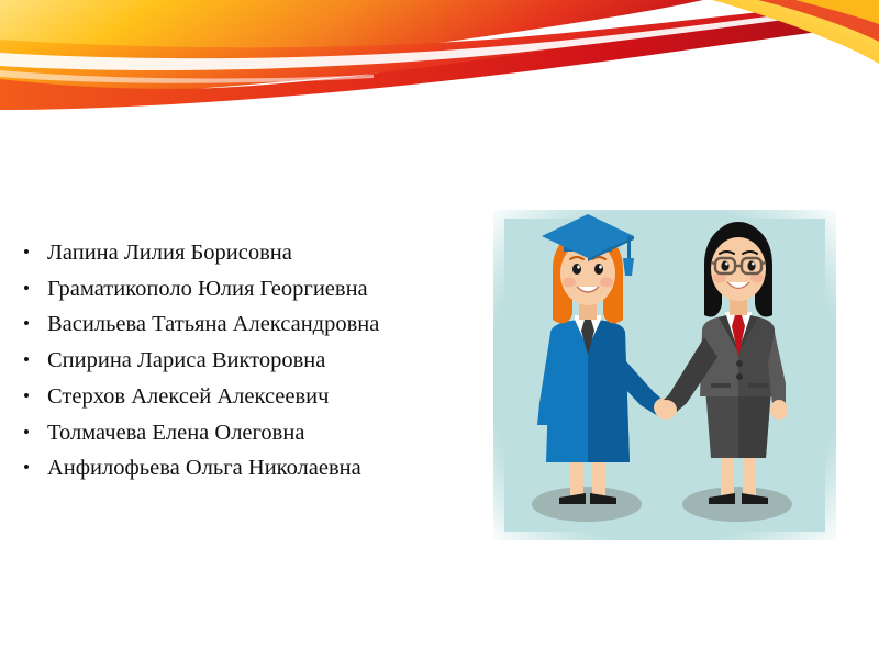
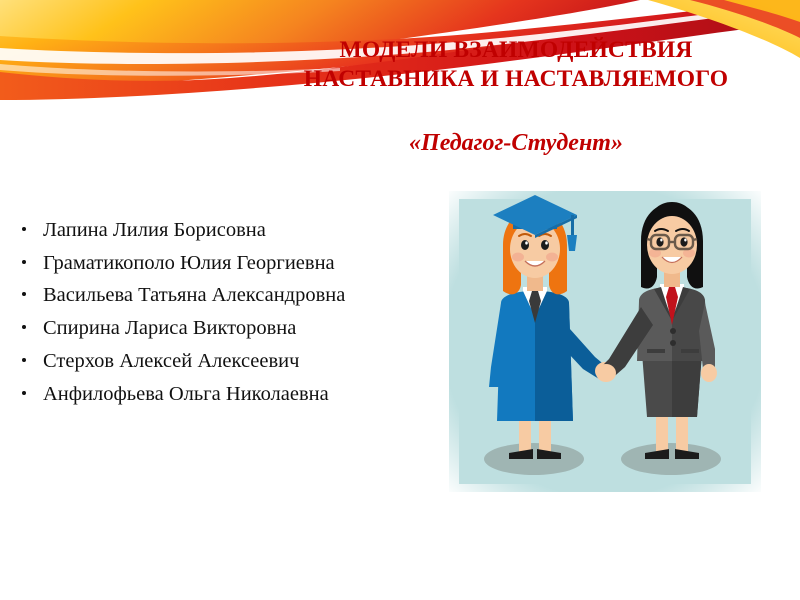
+ МОДЕЛИ ВЗАИМОДЕЙСТВИЯ
+ НАСТАВНИКА И НАСТАВЛЯЕМОГО
+ «Педагог-Студент»
  Лапина Лилия Борисовна
  Граматикополо Юлия Георгиевна
  Васильева Татьяна Александровна
  Спирина Лариса Викторовна
  Стерхов Алексей Алексеевич
- Толмачева Елена Олеговна
  Анфилофьева Ольга Николаевна
